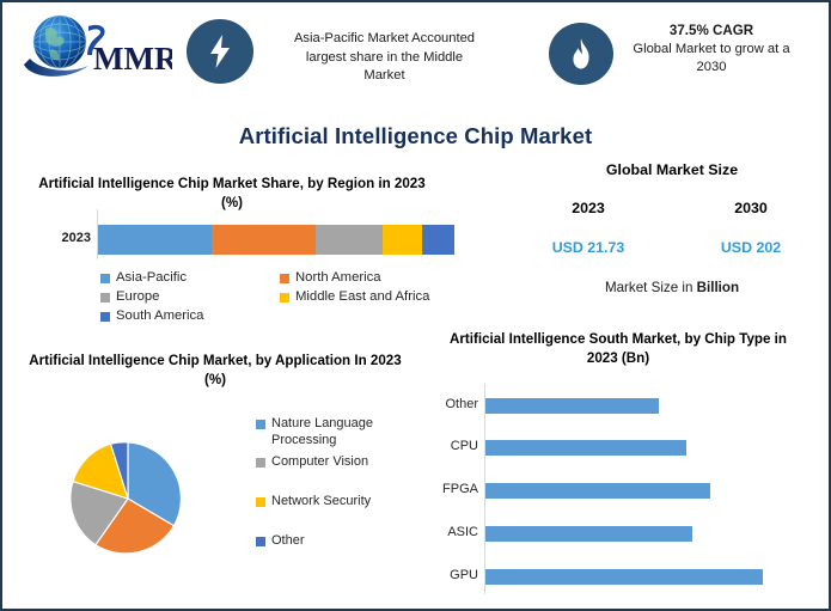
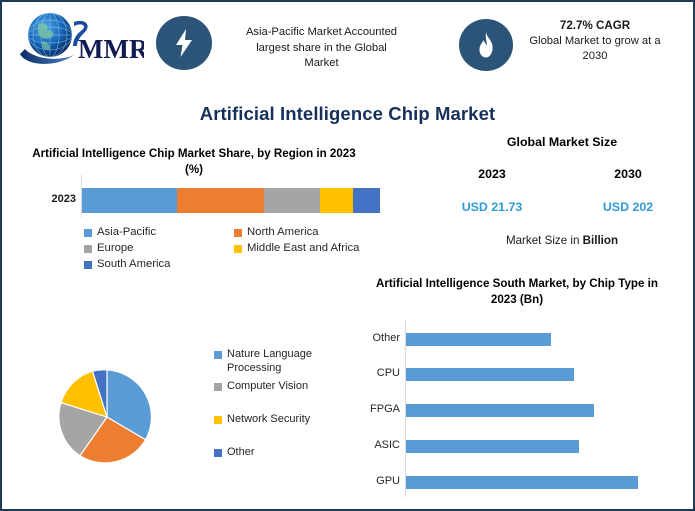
  MMR
  Asia-Pacific Market Accounted
- largest share in the Middle
+ largest share in the Global
  Market
- 37.5% CAGR
+ 72.7% CAGR
  Global Market to grow at a
  2030
  Artificial Intelligence Chip Market
  Artificial Intelligence Chip Market Share, by Region in 2023 (%)
  2023
  Asia-Pacific
  North America
  Europe
  Middle East and Africa
  South America
  Global Market Size
  2023
  2030
  USD 21.73
  USD 202
  Market Size in Billion
- Artificial Intelligence Chip Market, by Application In 2023 (%)
  Nature Language Processing
  Computer Vision
  Network Security
  Other
  Artificial Intelligence South Market, by Chip Type in 2023 (Bn)
  Other
  CPU
  FPGA
  ASIC
  GPU
